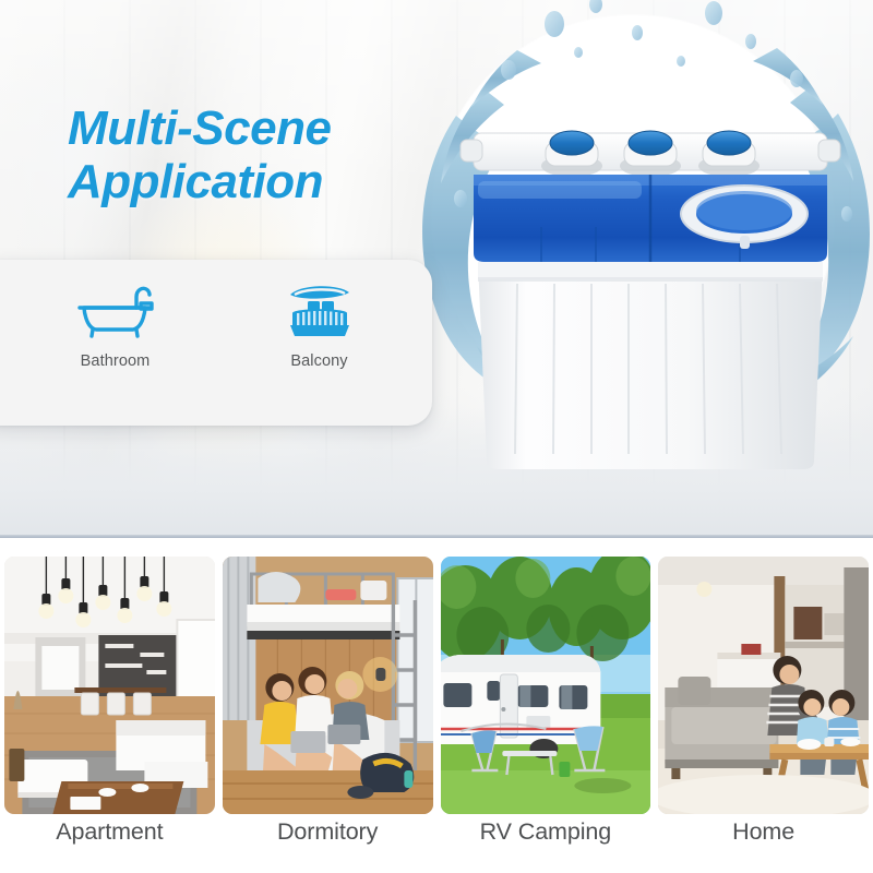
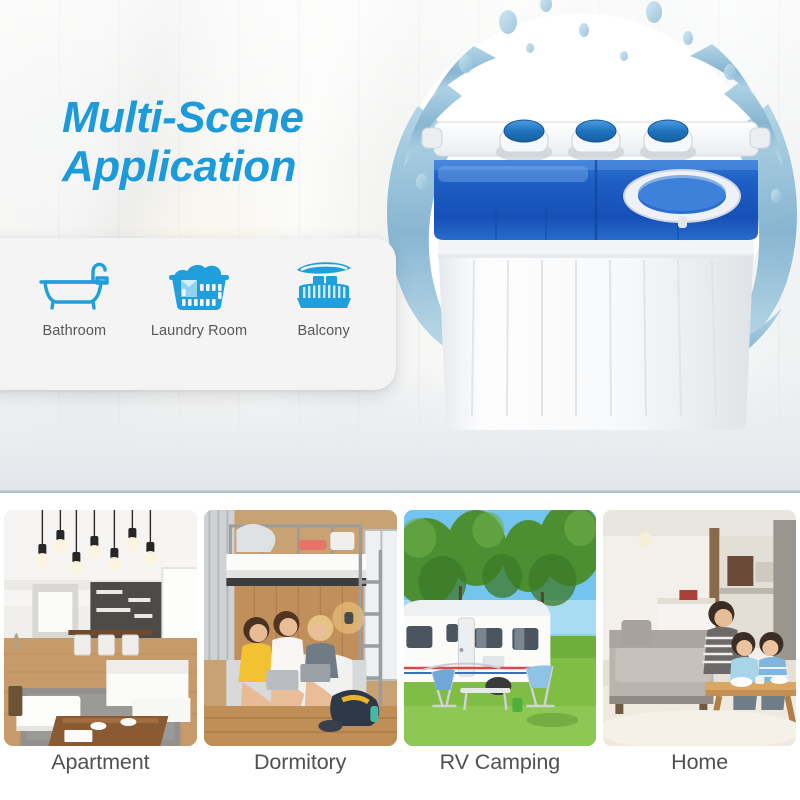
  Multi-Scene
  Application
  Bathroom
+ Laundry Room
  Balcony
  Apartment
  Dormitory
  RV Camping
  Home
